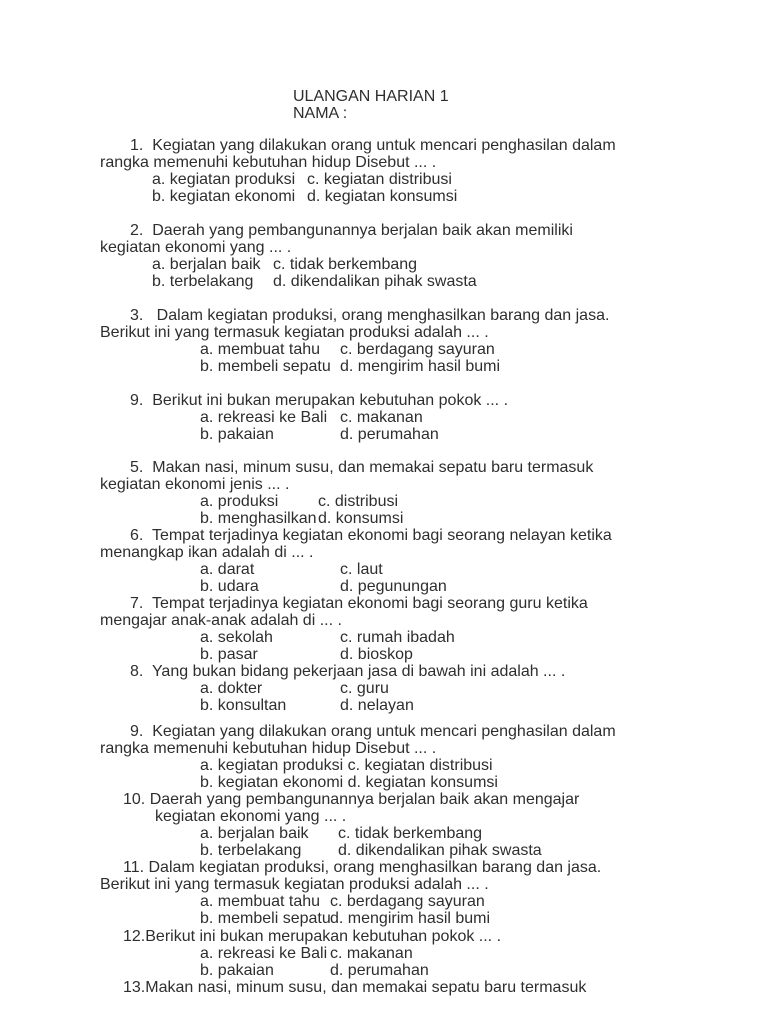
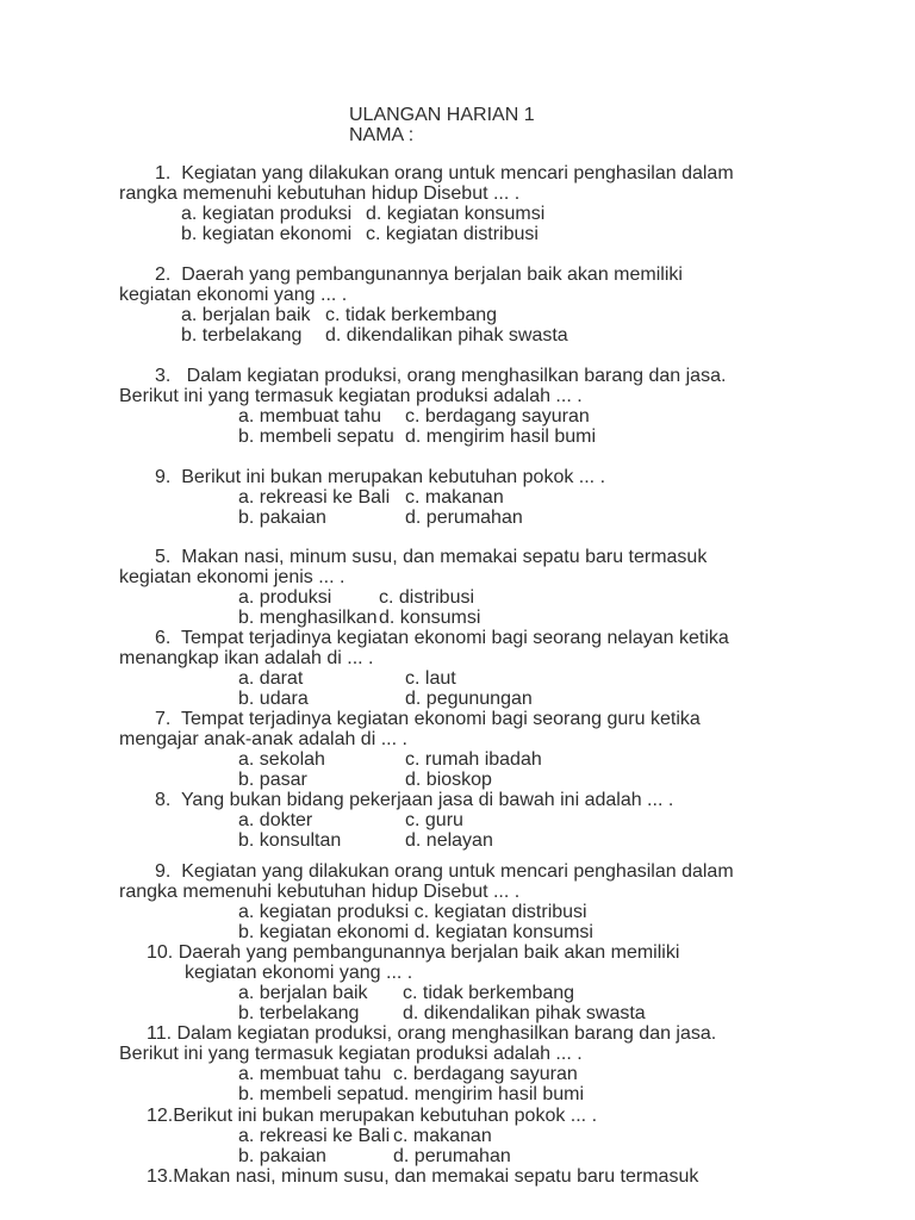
  ULANGAN HARIAN 1
  NAMA :
  1. Kegiatan yang dilakukan orang untuk mencari penghasilan dalam
  rangka memenuhi kebutuhan hidup Disebut ... .
  a. kegiatan produksi
- c. kegiatan distribusi
+ d. kegiatan konsumsi
  b. kegiatan ekonomi
- d. kegiatan konsumsi
+ c. kegiatan distribusi
  2. Daerah yang pembangunannya berjalan baik akan memiliki
  kegiatan ekonomi yang ... .
  a. berjalan baik
  c. tidak berkembang
  b. terbelakang
  d. dikendalikan pihak swasta
  3. Dalam kegiatan produksi, orang menghasilkan barang dan jasa.
  Berikut ini yang termasuk kegiatan produksi adalah ... .
  a. membuat tahu
  c. berdagang sayuran
  b. membeli sepatu
  d. mengirim hasil bumi
  9. Berikut ini bukan merupakan kebutuhan pokok ... .
  a. rekreasi ke Bali
  c. makanan
  b. pakaian
  d. perumahan
  5. Makan nasi, minum susu, dan memakai sepatu baru termasuk
  kegiatan ekonomi jenis ... .
  a. produksi
  c. distribusi
  b. menghasilkan
  d. konsumsi
  6. Tempat terjadinya kegiatan ekonomi bagi seorang nelayan ketika
  menangkap ikan adalah di ... .
  a. darat
  c. laut
  b. udara
  d. pegunungan
  7. Tempat terjadinya kegiatan ekonomi bagi seorang guru ketika
  mengajar anak-anak adalah di ... .
  a. sekolah
  c. rumah ibadah
  b. pasar
  d. bioskop
  8. Yang bukan bidang pekerjaan jasa di bawah ini adalah ... .
  a. dokter
  c. guru
  b. konsultan
  d. nelayan
  9. Kegiatan yang dilakukan orang untuk mencari penghasilan dalam
  rangka memenuhi kebutuhan hidup Disebut ... .
  a. kegiatan produksi c. kegiatan distribusi
  b. kegiatan ekonomi d. kegiatan konsumsi
- 10. Daerah yang pembangunannya berjalan baik akan mengajar
+ 10. Daerah yang pembangunannya berjalan baik akan memiliki
  kegiatan ekonomi yang ... .
  a. berjalan baik
  c. tidak berkembang
  b. terbelakang
  d. dikendalikan pihak swasta
  11. Dalam kegiatan produksi, orang menghasilkan barang dan jasa.
  Berikut ini yang termasuk kegiatan produksi adalah ... .
  a. membuat tahu
  c. berdagang sayuran
  b. membeli sepatu
  d. mengirim hasil bumi
  12.Berikut ini bukan merupakan kebutuhan pokok ... .
  a. rekreasi ke Bali
  c. makanan
  b. pakaian
  d. perumahan
  13.Makan nasi, minum susu, dan memakai sepatu baru termasuk
